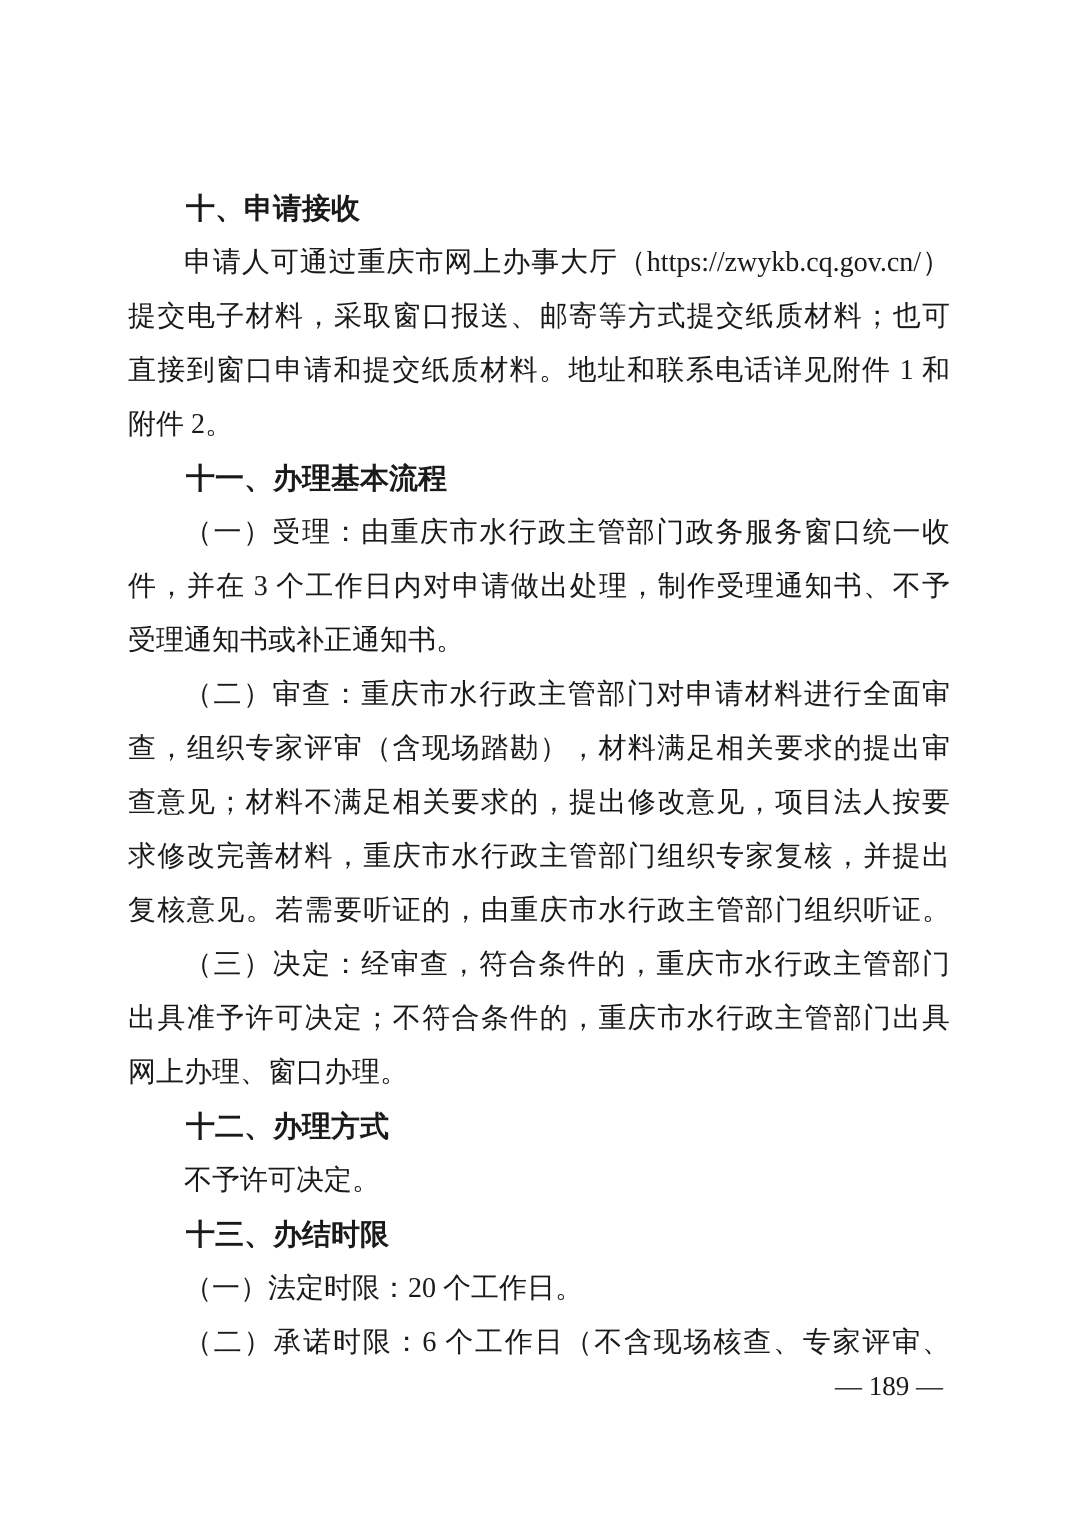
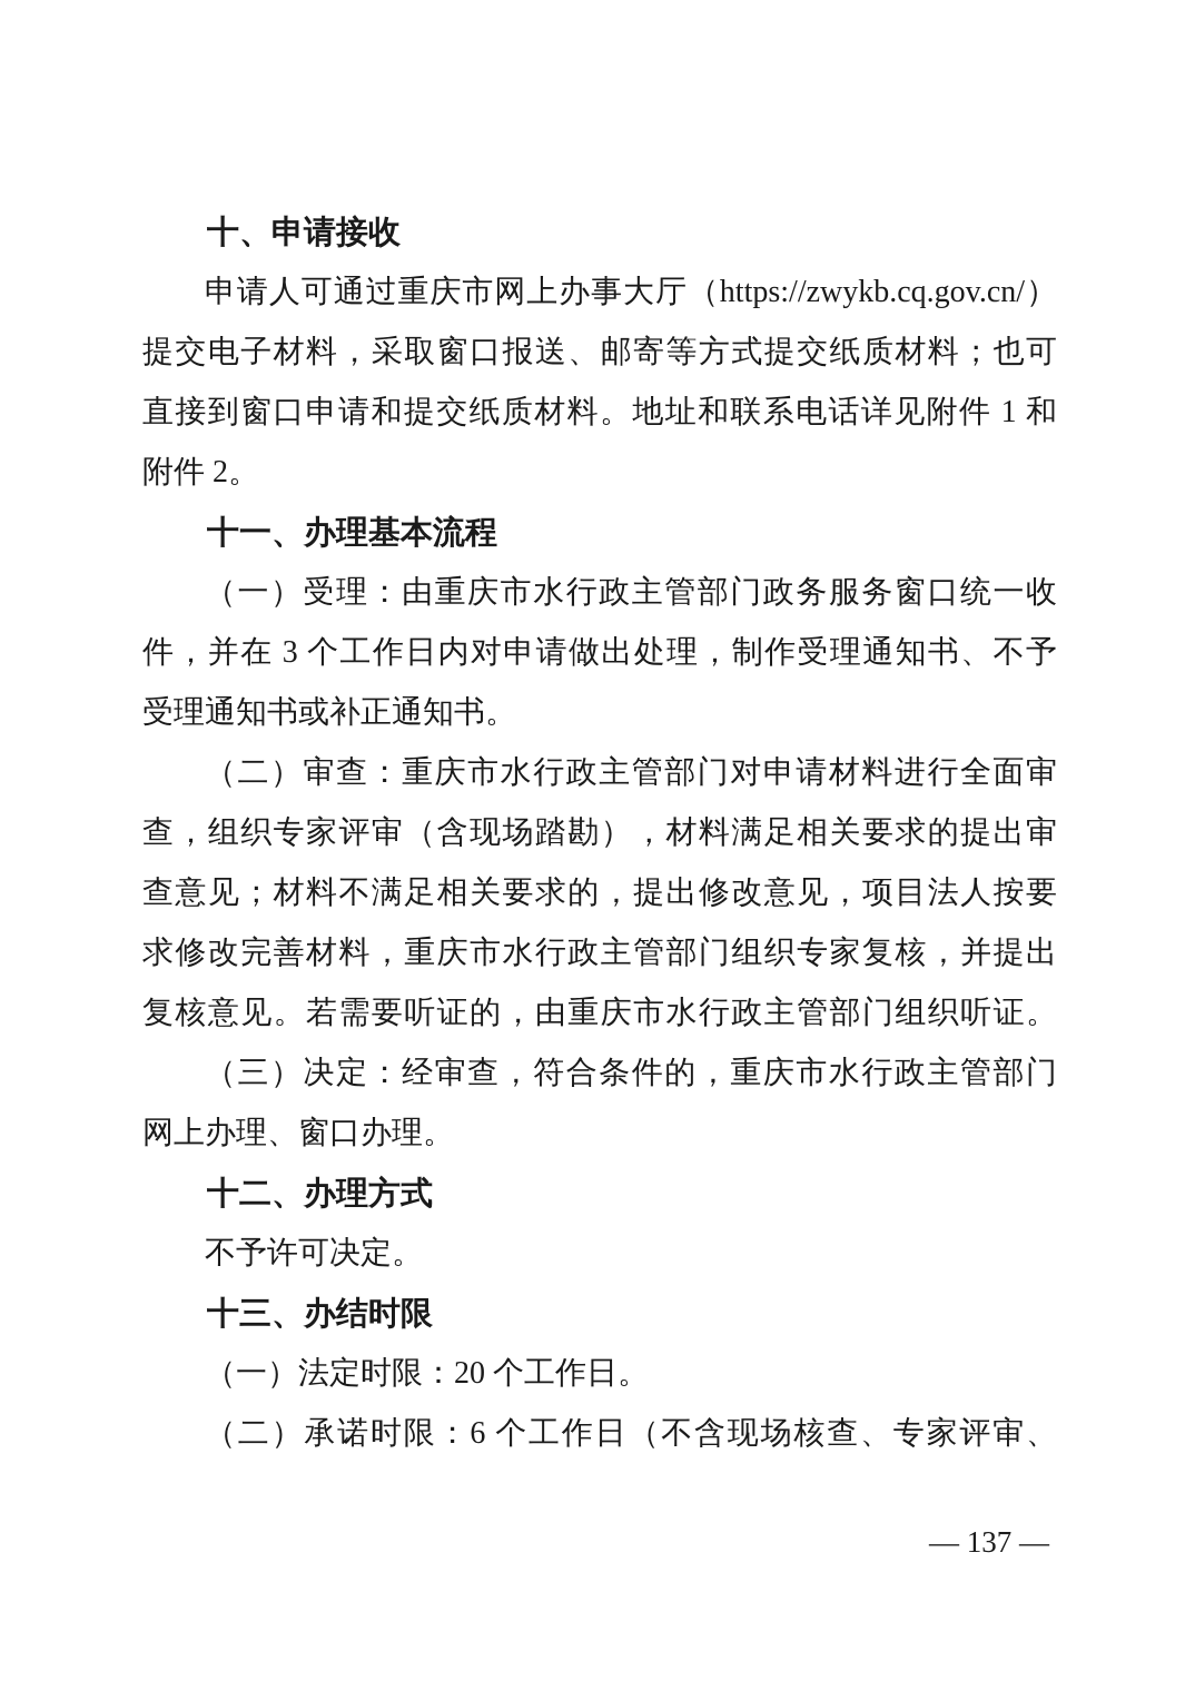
  十、申请接收
  申请人可通过重庆市网上办事大厅（https://zwykb.cq.gov.cn/）
  提交电子材料，采取窗口报送、邮寄等方式提交纸质材料；也可
  直接到窗口申请和提交纸质材料。地址和联系电话详见附件 1 和
  附件 2。
  十一、办理基本流程
  （一）受理：由重庆市水行政主管部门政务服务窗口统一收
  件，并在 3 个工作日内对申请做出处理，制作受理通知书、不予
  受理通知书或补正通知书。
  （二）审查：重庆市水行政主管部门对申请材料进行全面审
  查，组织专家评审（含现场踏勘），材料满足相关要求的提出审
  查意见；材料不满足相关要求的，提出修改意见，项目法人按要
  求修改完善材料，重庆市水行政主管部门组织专家复核，并提出
  复核意见。若需要听证的，由重庆市水行政主管部门组织听证。
  （三）决定：经审查，符合条件的，重庆市水行政主管部门
- 出具准予许可决定；不符合条件的，重庆市水行政主管部门出具
  网上办理、窗口办理。
  十二、办理方式
  不予许可决定。
  十三、办结时限
  （一）法定时限：20 个工作日。
  （二）承诺时限：6 个工作日（不含现场核查、专家评审、
- — 189 —
+ — 137 —
